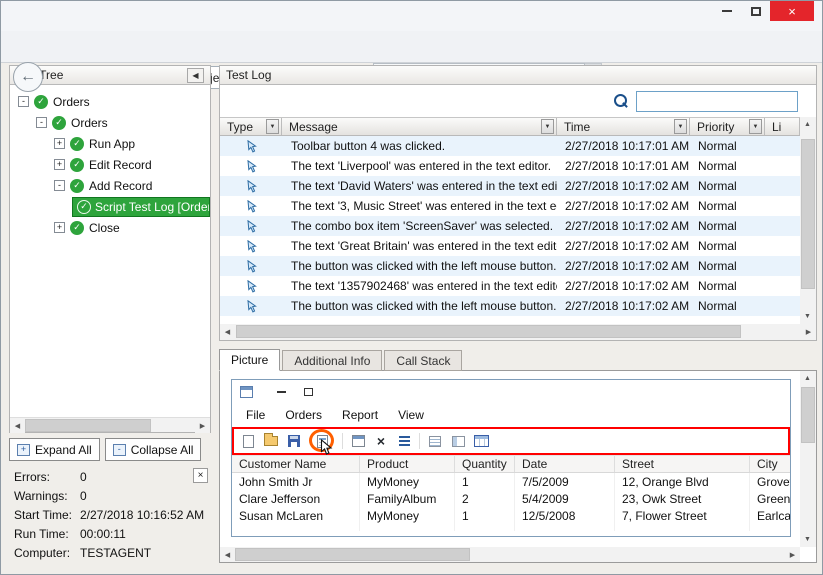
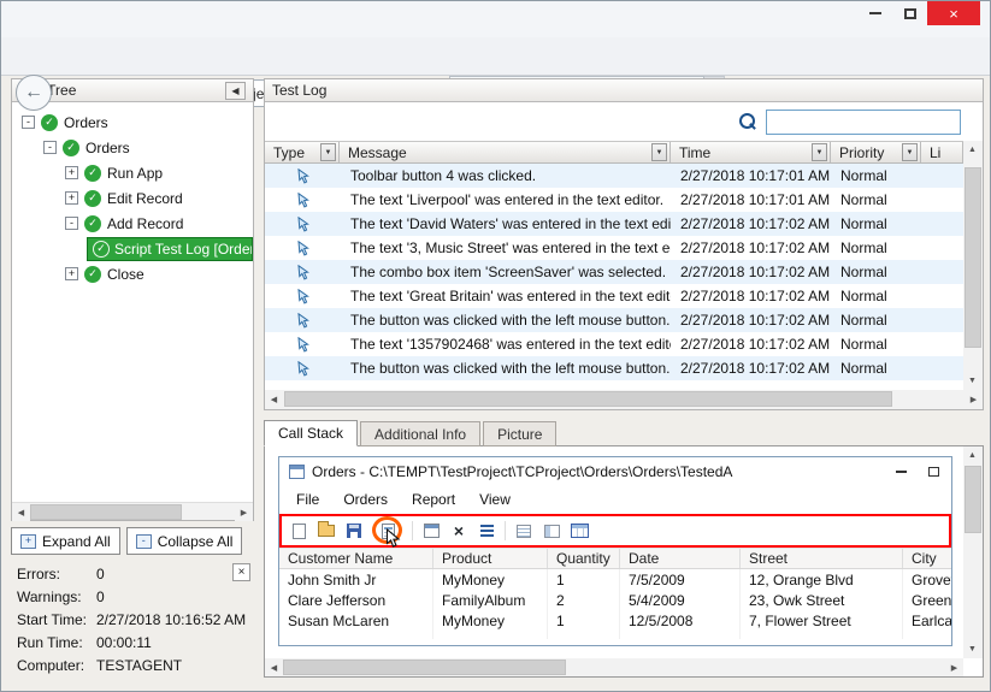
  ×
  ←
  ◀
  -
  ✓
  Orders
  -
  ✓
  Orders
  +
  ✓
  Run App
  +
  ✓
  Edit Record
  -
  ✓
  Add Record
  ✓
  Script Test Log [Orde
  +
  ✓
  Close
  +
  Expand All
  -
  Collapse All
  ×
  Errors:
  0
  Warnings:
  0
  Start Time:
  2/27/2018 10:16:52 AM
  Run Time:
  00:00:11
  Computer:
  TESTAGENT
  Test Log
  Type
  Message
  Time
  Priority
  Li
  Toolbar button 4 was clicked.
  2/27/2018 10:17:01 AM
  Normal
  The text 'Liverpool' was entered in the text editor.
  2/27/2018 10:17:01 AM
  Normal
  The text 'David Waters' was entered in the text edi
  2/27/2018 10:17:02 AM
  Normal
  The text '3, Music Street' was entered in the text e
  2/27/2018 10:17:02 AM
  Normal
  The combo box item 'ScreenSaver' was selected.
  2/27/2018 10:17:02 AM
  Normal
  The text 'Great Britain' was entered in the text edit
  2/27/2018 10:17:02 AM
  Normal
  The button was clicked with the left mouse button.
  2/27/2018 10:17:02 AM
  Normal
  The text '1357902468' was entered in the text edit
  2/27/2018 10:17:02 AM
  Normal
  The button was clicked with the left mouse button.
  2/27/2018 10:17:02 AM
  Normal
- Picture
+ Call Stack
  Additional Info
- Call Stack
+ Picture
+ Orders - C:\TEMPT\TestProject\TCProject\Orders\Orders\TestedA
  File
  Orders
  Report
  View
  ×
  Customer Name
  Product
  Quantity
  Date
  Street
  City
  John Smith Jr
  MyMoney
  1
  7/5/2009
  12, Orange Blvd
  Grove
  Clare Jefferson
  FamilyAlbum
  2
  5/4/2009
  23, Owk Street
  Green
  Susan McLaren
  MyMoney
  1
  12/5/2008
  7, Flower Street
  Earlca
